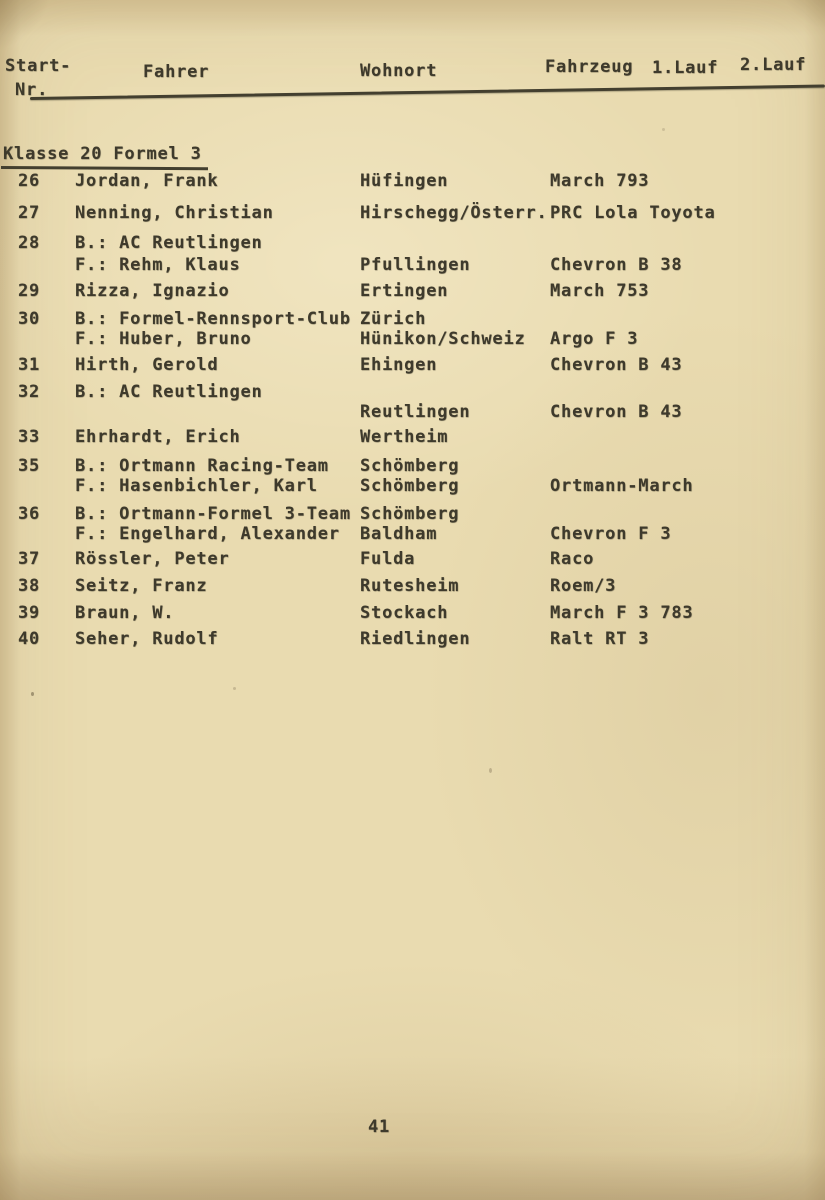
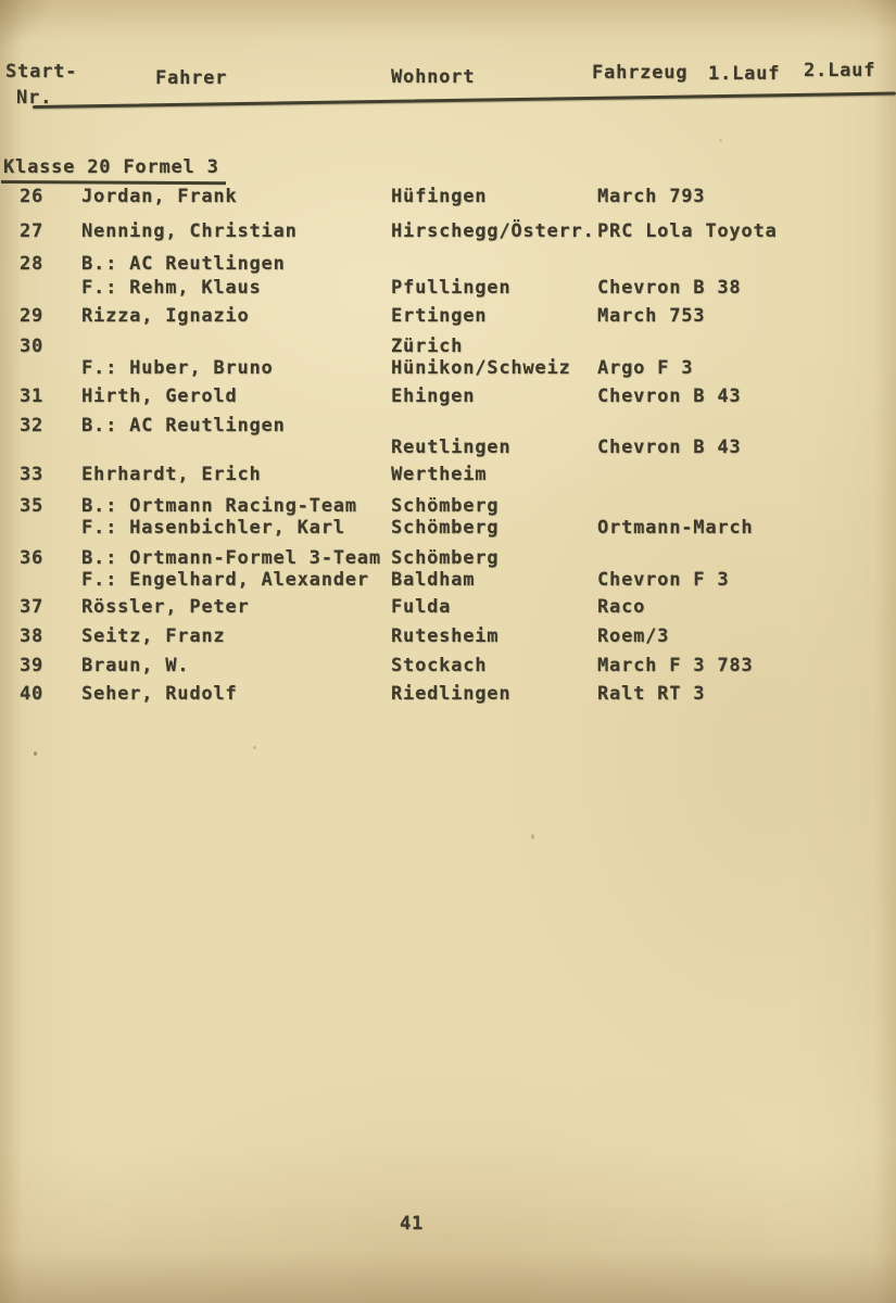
  Start-
  Nr.
  Fahrer
  Wohnort
  Fahrzeug
  1.Lauf
  2.Lauf
  Klasse 20 Formel 3
  26
  Jordan, Frank
  Hüfingen
  March 793
  27
  Nenning, Christian
  Hirschegg/Österr.
  PRC Lola Toyota
  28
  B.: AC Reutlingen
  F.: Rehm, Klaus
  Pfullingen
  Chevron B 38
  29
  Rizza, Ignazio
  Ertingen
  March 753
  30
- B.: Formel-Rennsport-Club
  Zürich
  F.: Huber, Bruno
  Hünikon/Schweiz
  Argo F 3
  31
  Hirth, Gerold
  Ehingen
  Chevron B 43
  32
  B.: AC Reutlingen
  Reutlingen
  Chevron B 43
  33
  Ehrhardt, Erich
  Wertheim
  35
  B.: Ortmann Racing-Team
  Schömberg
  F.: Hasenbichler, Karl
  Schömberg
  Ortmann-March
  36
  B.: Ortmann-Formel 3-Team
  Schömberg
  F.: Engelhard, Alexander
  Baldham
  Chevron F 3
  37
  Rössler, Peter
  Fulda
  Raco
  38
  Seitz, Franz
  Rutesheim
  Roem/3
  39
  Braun, W.
  Stockach
  March F 3 783
  40
  Seher, Rudolf
  Riedlingen
  Ralt RT 3
  41
